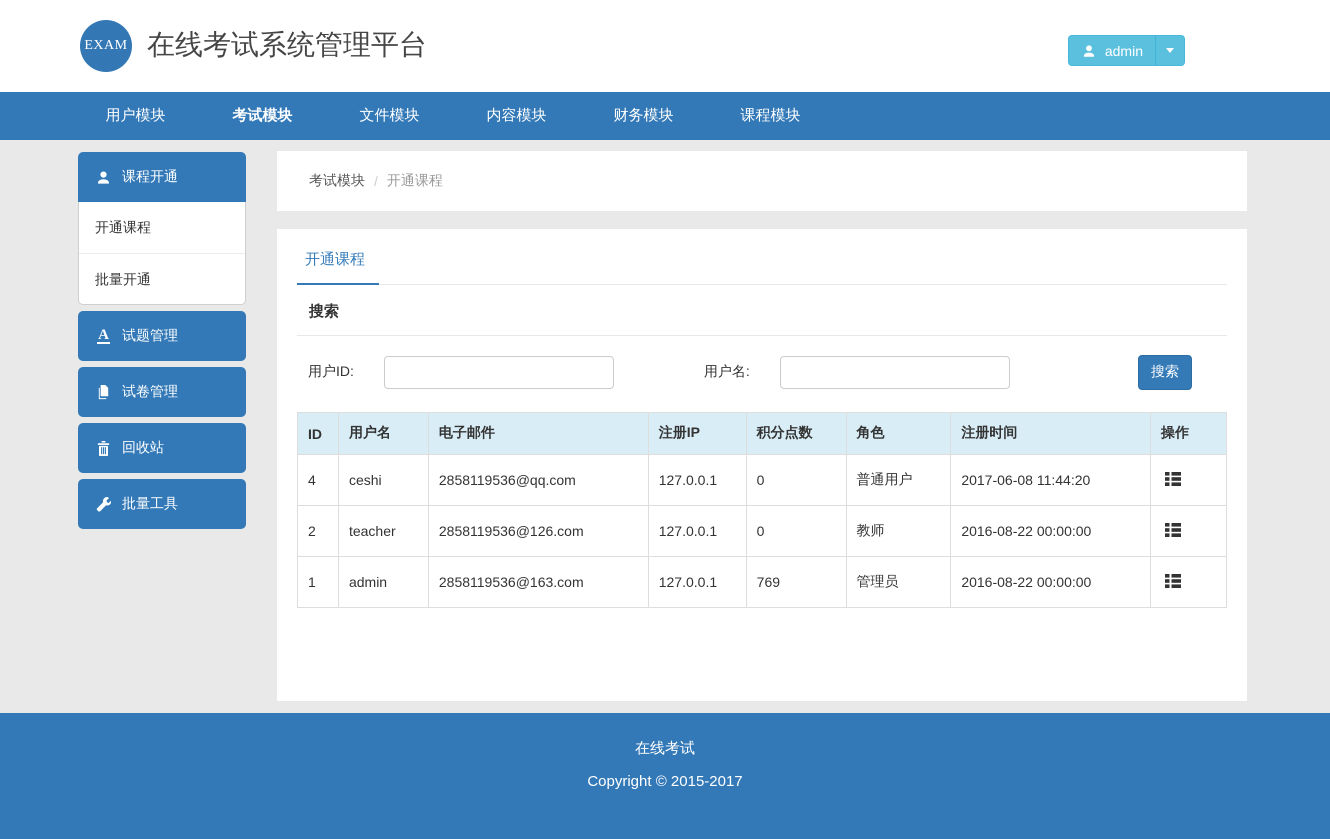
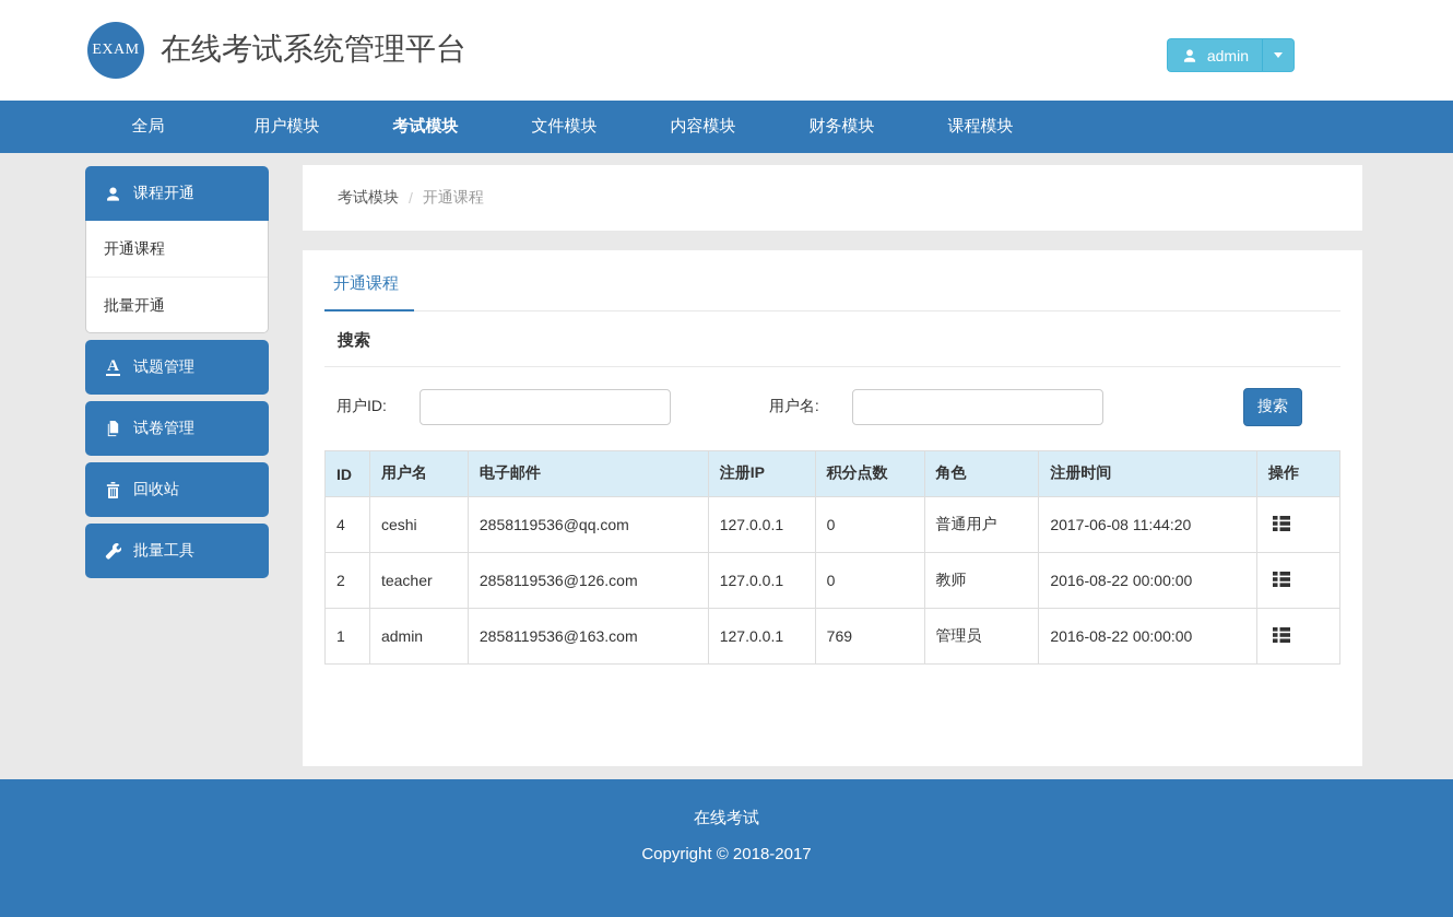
  EXAM
  在线考试系统管理平台
  admin
+ 全局
  用户模块
  考试模块
  文件模块
  内容模块
  财务模块
  课程模块
  课程开通
  开通课程
  批量开通
  A
  试题管理
  试卷管理
  回收站
  批量工具
  考试模块
  /
  开通课程
  开通课程
  搜索
  用户ID:
  用户名:
  搜索
  ID	用户名	电子邮件	注册IP	积分点数	角色	注册时间	操作
  4	ceshi	2858119536@qq.com	127.0.0.1	0	普通用户	2017-06-08 11:44:20
  2	teacher	2858119536@126.com	127.0.0.1	0	教师	2016-08-22 00:00:00
  1	admin	2858119536@163.com	127.0.0.1	769	管理员	2016-08-22 00:00:00
  在线考试
- Copyright © 2015-2017
+ Copyright © 2018-2017
